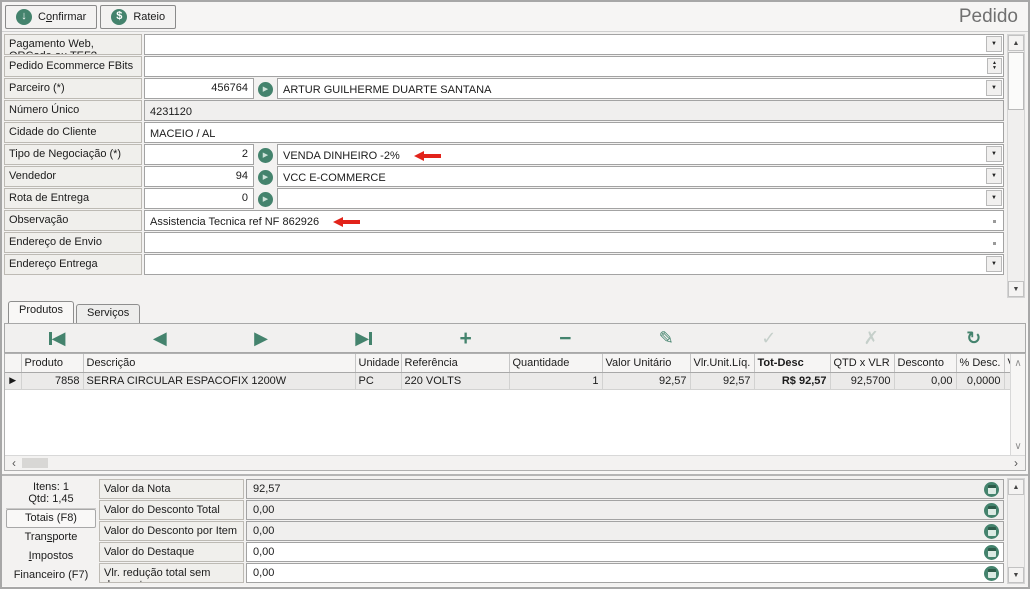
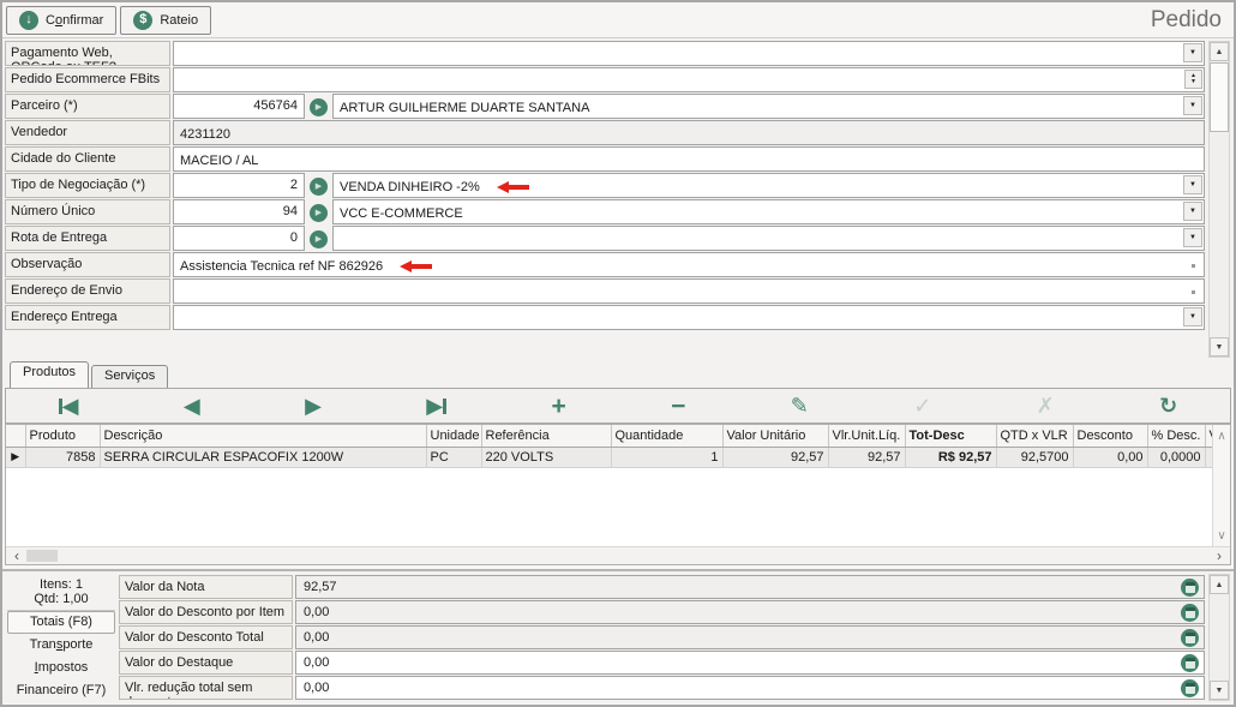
  ↓
  Confirmar
  $
  Rateio
  Pedido
  Pedido Ecommerce FBits
  Parceiro (*)
  456764
  ARTUR GUILHERME DUARTE SANTANA
- Número Único
+ Vendedor
  4231120
  Cidade do Cliente
  MACEIO / AL
  Tipo de Negociação (*)
  2
  VENDA DINHEIRO -2%
- Vendedor
+ Número Único
  94
  VCC E-COMMERCE
  Rota de Entrega
  0
  Observação
  Assistencia Tecnica ref NF 862926
  Endereço de Envio
  Endereço Entrega
  Produtos
  Serviços
  ◀
  ◀
  ▶
  ▶
  +
  −
  ✎
  ✓
  ✗
  ↻
  	Produto	Descrição	Unidade	Referência	Quantidade	Valor Unitário	Vlr.Unit.Líq.	Tot-Desc	QTD x VLR	Desconto	% Desc.
  ▶	7858	SERRA CIRCULAR ESPACOFIX 1200W	PC	220 VOLTS	1	92,57	92,57	R$ 92,57	92,5700	0,00	0,0000
  ∧
  ∨
  ‹
  ›
  Itens: 1
- Qtd: 1,45
+ Qtd: 1,00
  Totais (F8)
  Transporte
  Impostos
  Financeiro (F7)
  Valor da Nota
  92,57
- Valor do Desconto Total
+ Valor do Desconto por Item
  0,00
- Valor do Desconto por Item
+ Valor do Desconto Total
  0,00
  Valor do Destaque
  0,00
  Vlr. redução total sem
  0,00
